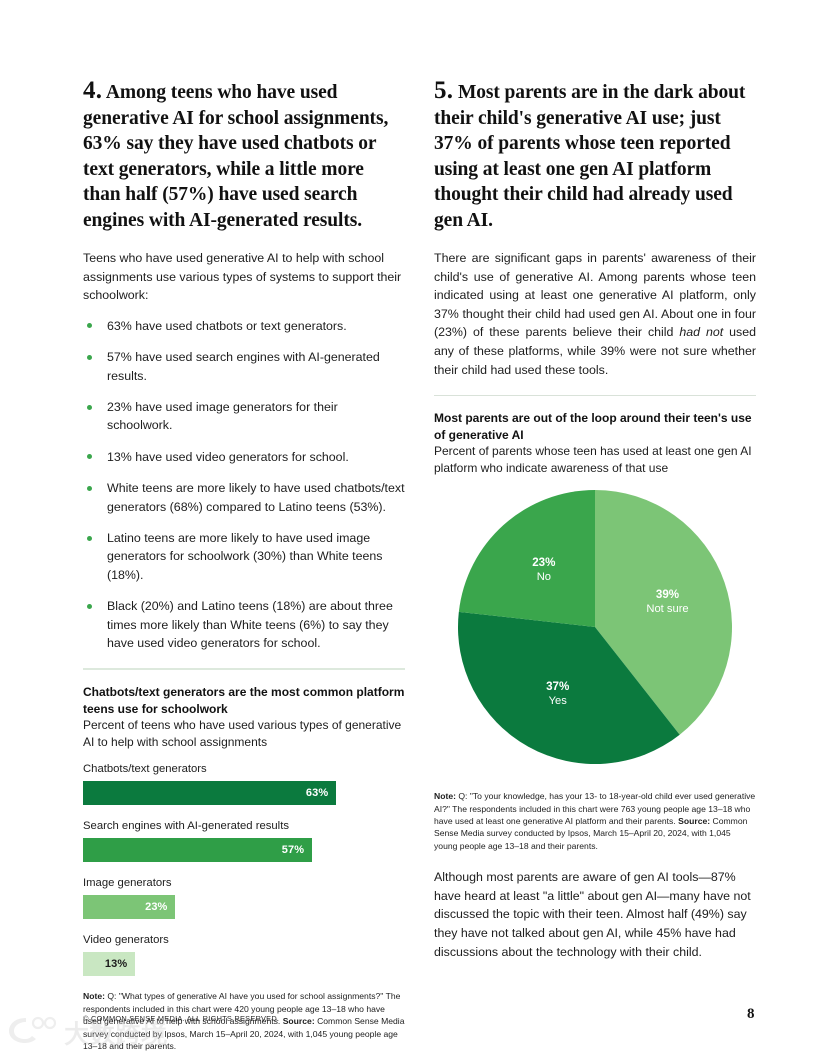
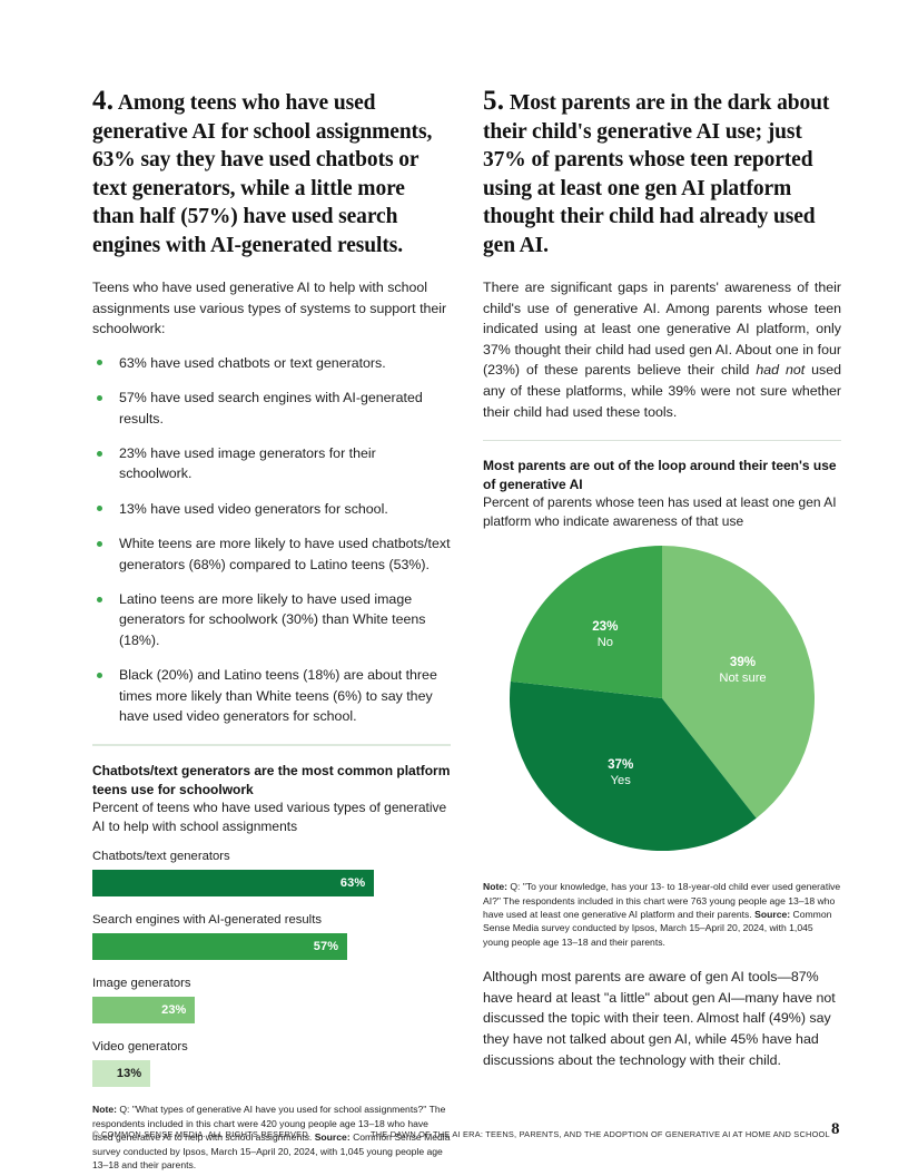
  4. Among teens who have used generative AI for school assignments, 63% say they have used chatbots or text generators, while a little more than half (57%) have used search engines with AI-generated results.
  Teens who have used generative AI to help with school assignments use various types of systems to support their schoolwork:
  63% have used chatbots or text generators.
  57% have used search engines with AI-generated results.
  23% have used image generators for their schoolwork.
  13% have used video generators for school.
  White teens are more likely to have used chatbots/text generators (68%) compared to Latino teens (53%).
  Latino teens are more likely to have used image generators for schoolwork (30%) than White teens (18%).
  Black (20%) and Latino teens (18%) are about three times more likely than White teens (6%) to say they have used video generators for school.
  Chatbots/text generators are the most common platform teens use for schoolwork
  Percent of teens who have used various types of generative AI to help with school assignments
  Chatbots/text generators
  63%
  Search engines with AI-generated results
  57%
  Image generators
  23%
  Video generators
  13%
  Note: Q: "What types of generative AI have you used for school assignments?" The respondents included in this chart were 420 young people age 13–18 who have used generative AI to help with school assignments. Source: Common Sense Media survey conducted by Ipsos, March 15–April 20, 2024, with 1,045 young people age 13–18 and their parents.
  5. Most parents are in the dark about their child's generative AI use; just 37% of parents whose teen reported using at least one gen AI platform thought their child had already used gen AI.
  There are significant gaps in parents' awareness of their child's use of generative AI. Among parents whose teen indicated using at least one generative AI platform, only 37% thought their child had used gen AI. About one in four (23%) of these parents believe their child had not used any of these platforms, while 39% were not sure whether their child had used these tools.
  Most parents are out of the loop around their teen's use of generative AI
  Percent of parents whose teen has used at least one gen AI platform who indicate awareness of that use
  39%
  Not sure
  37%
  Yes
  23%
  No
  Note: Q: "To your knowledge, has your 13- to 18-year-old child ever used generative AI?" The respondents included in this chart were 763 young people age 13–18 who have used at least one generative AI platform and their parents. Source: Common Sense Media survey conducted by Ipsos, March 15–April 20, 2024, with 1,045 young people age 13–18 and their parents.
  Although most parents are aware of gen AI tools—87% have heard at least "a little" about gen AI—many have not discussed the topic with their teen. Almost half (49%) say they have not talked about gen AI, while 45% have had discussions about the technology with their child.
  © COMMON SENSE MEDIA. ALL RIGHTS RESERVED.
+ THE DAWN OF THE AI ERA: TEENS, PARENTS, AND THE ADOPTION OF GENERATIVE AI AT HOME AND SCHOOL
  8
- 大数跨境
